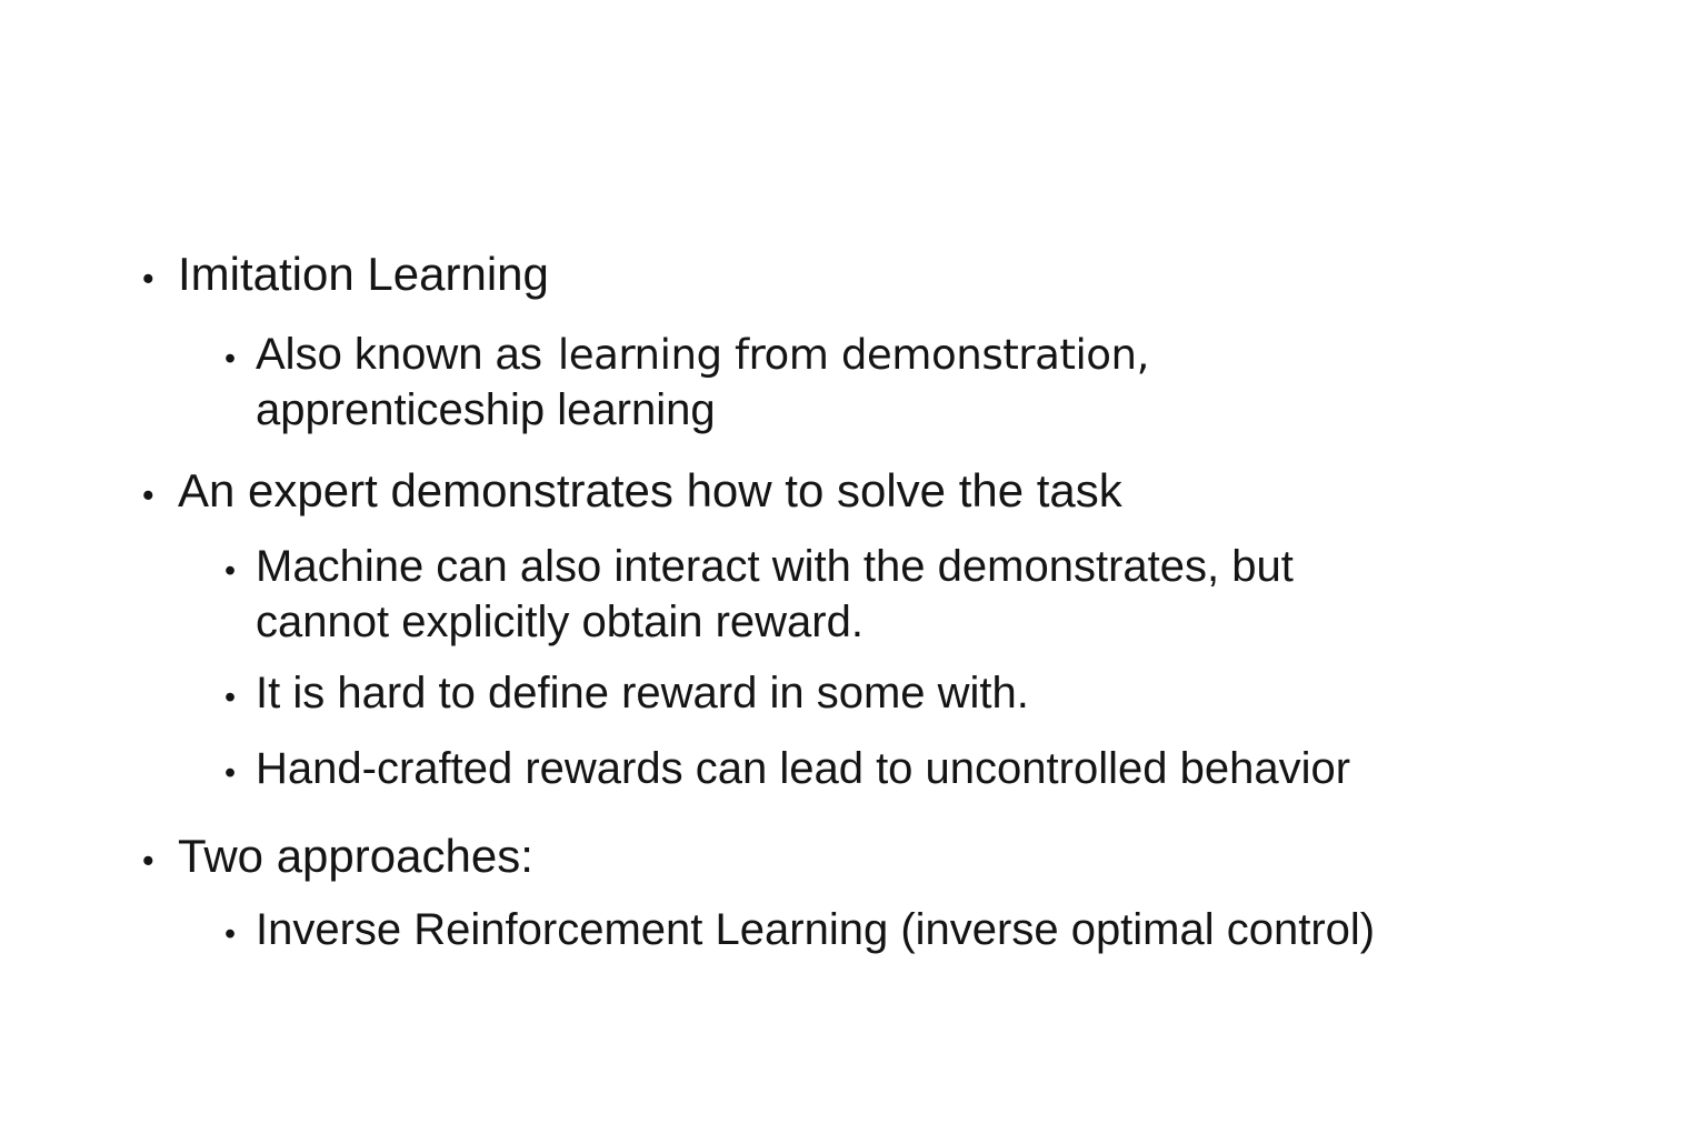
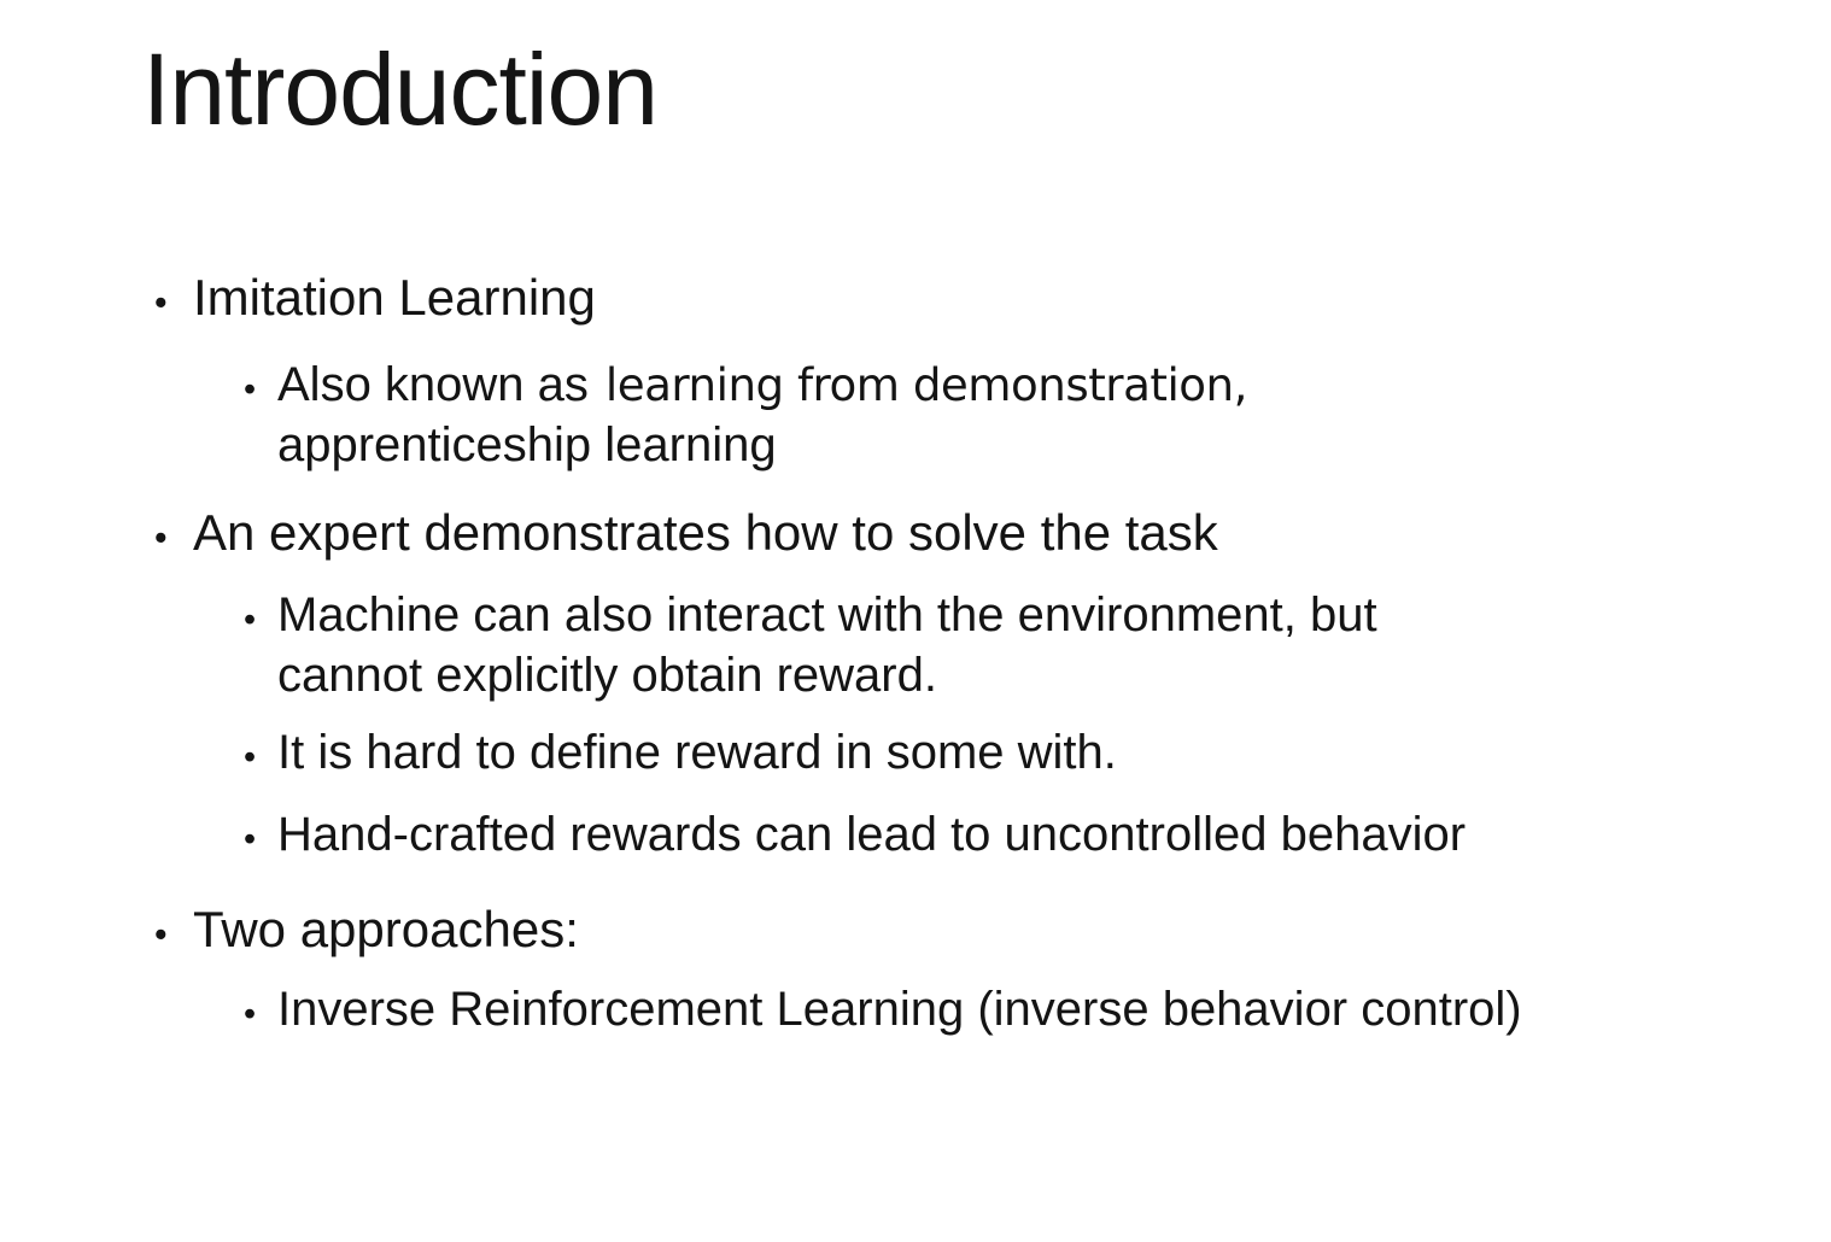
+ Introduction
  Imitation Learning
  Also known as learning from demonstration,
  apprenticeship learning
  An expert demonstrates how to solve the task
- Machine can also interact with the demonstrates, but
+ Machine can also interact with the environment, but
  cannot explicitly obtain reward.
  It is hard to define reward in some with.
  Hand-crafted rewards can lead to uncontrolled behavior
  Two approaches:
- Inverse Reinforcement Learning (inverse optimal control)
+ Inverse Reinforcement Learning (inverse behavior control)
